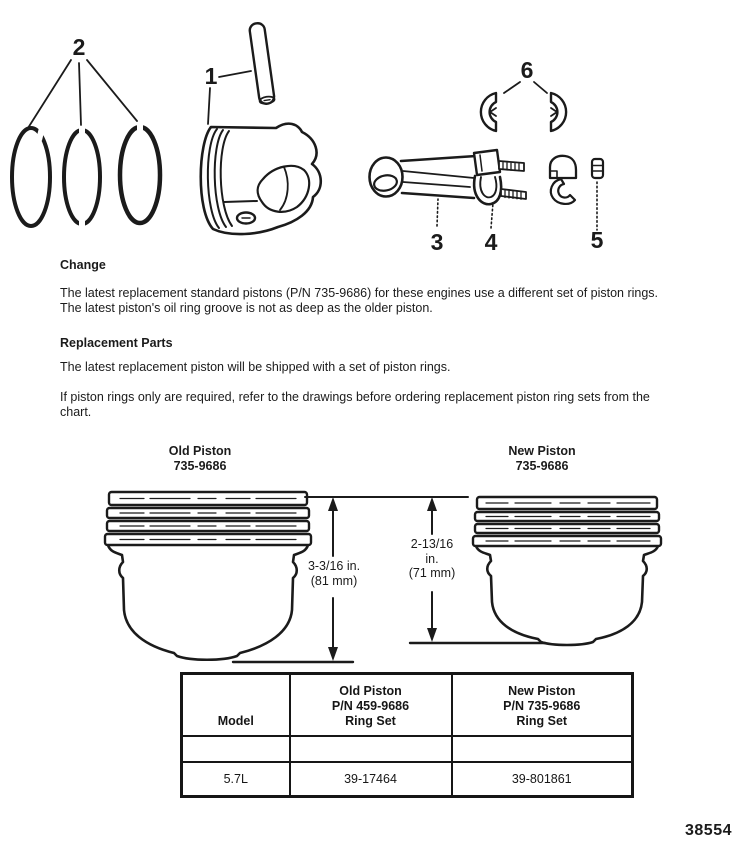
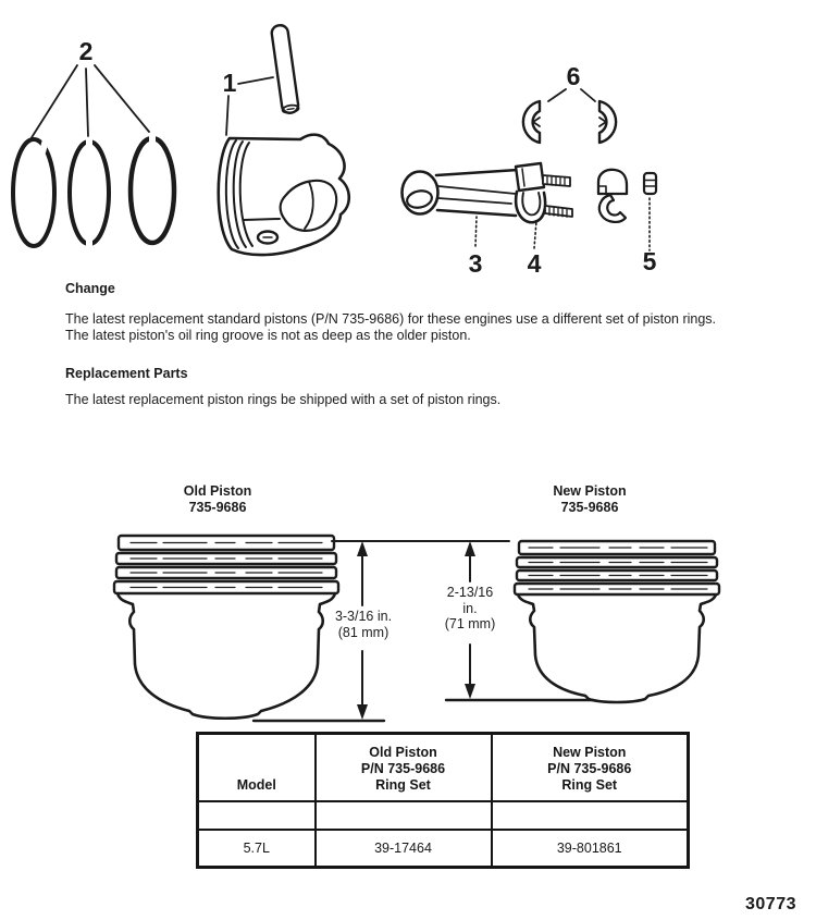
  2
  1
  6
  3
  4
  5
  Change
  The latest replacement standard pistons (P/N 735-9686) for these engines use a different set of piston rings.
  The latest piston's oil ring groove is not as deep as the older piston.
  Replacement Parts
- The latest replacement piston will be shipped with a set of piston rings.
+ The latest replacement piston rings be shipped with a set of piston rings.
- If piston rings only are required, refer to the drawings before ordering replacement piston ring sets from the
- chart.
  Old Piston
  735-9686
  New Piston
  735-9686
  3-3/16 in.
  (81 mm)
  2-13/16
  in.
  (71 mm)
- Model	Old Piston P/N 459-9686 Ring Set	New Piston P/N 735-9686 Ring Set
+ Model	Old Piston P/N 735-9686 Ring Set	New Piston P/N 735-9686 Ring Set
  5.7L	39-17464	39-801861
- 38554
+ 30773
